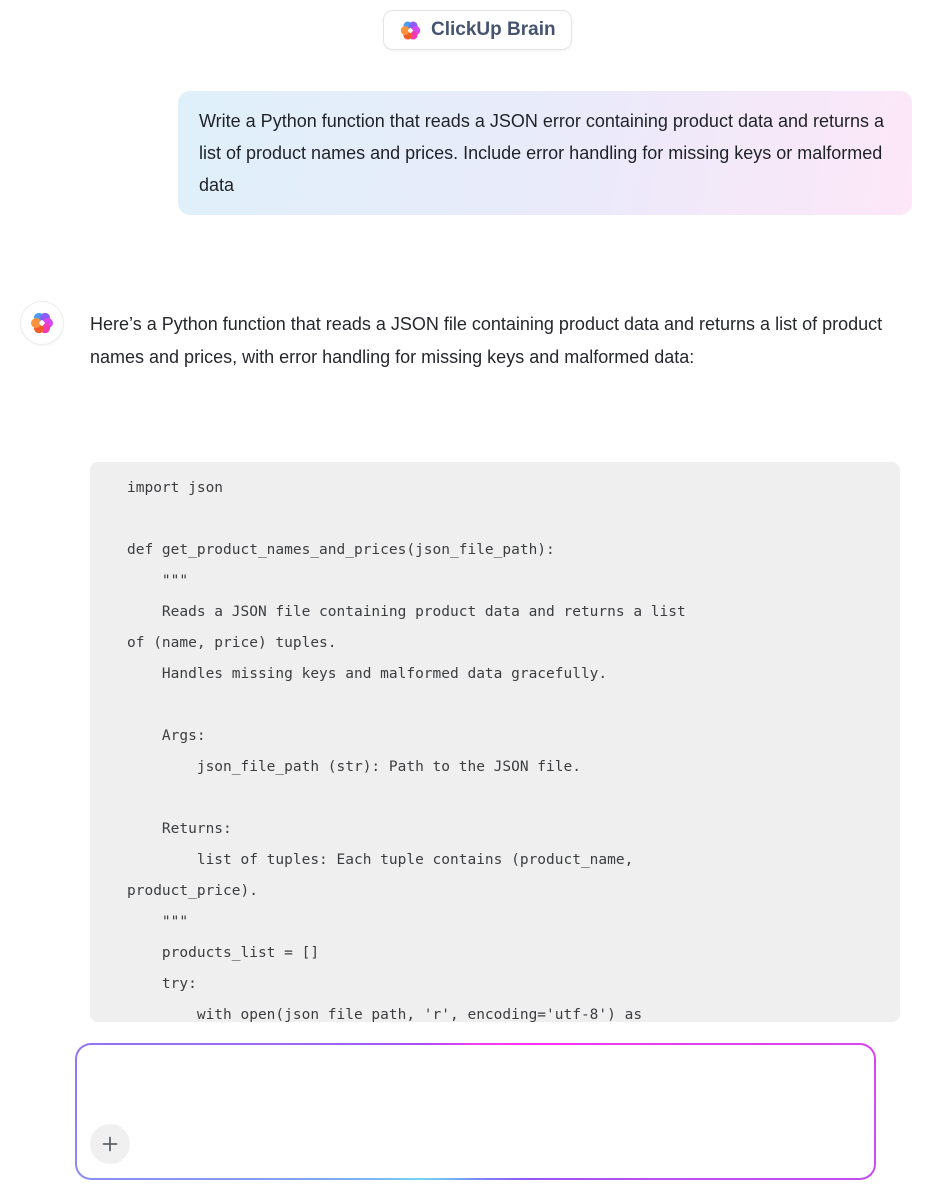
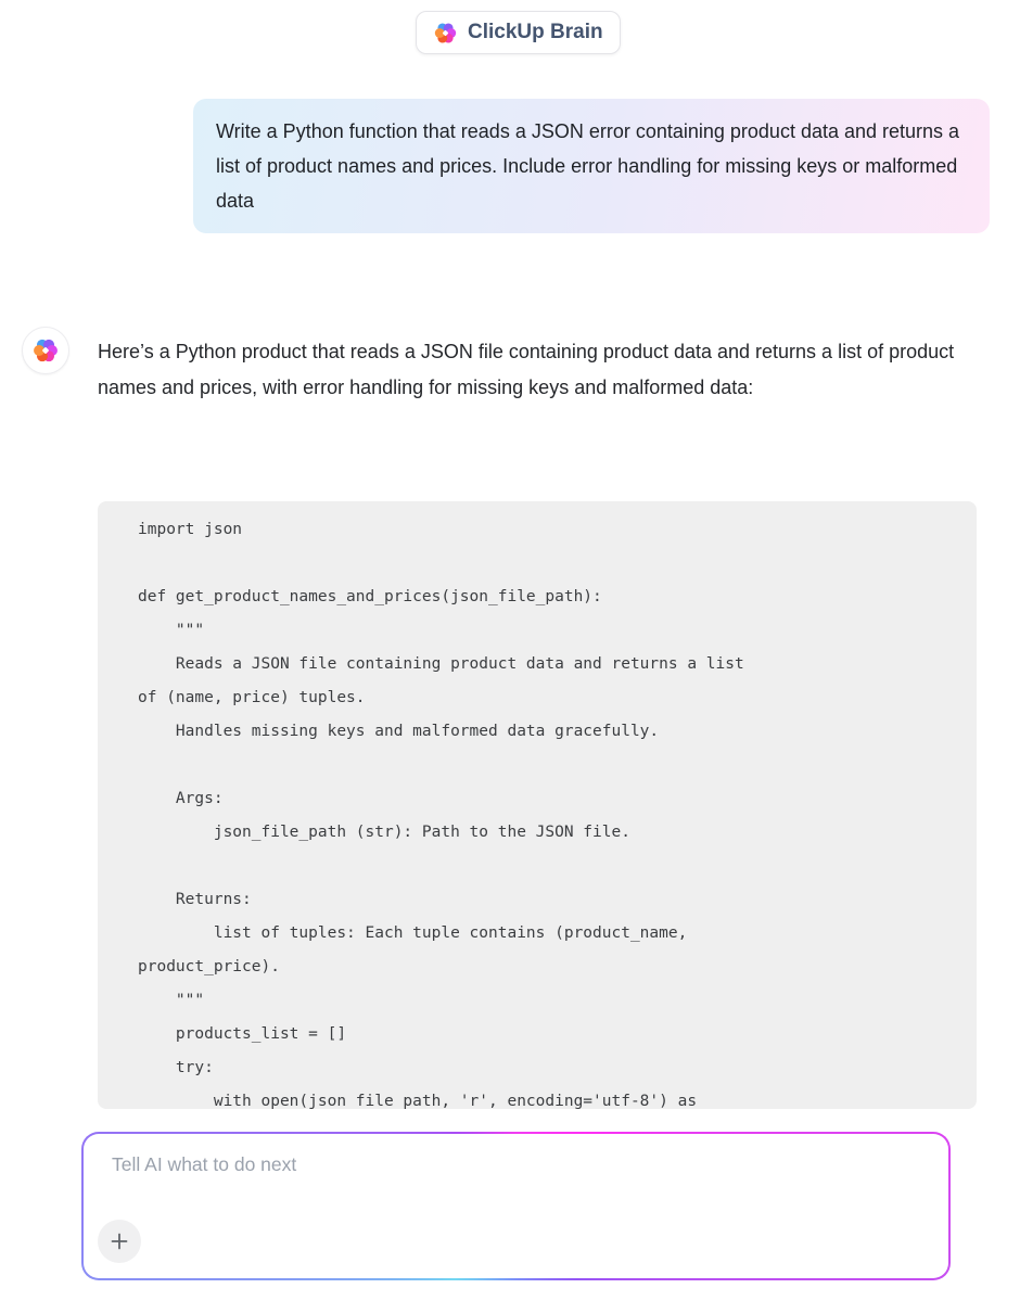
  ClickUp Brain
  Write a Python function that reads a JSON error containing product data and returns a list of product names and prices. Include error handling for missing keys or malformed data
- Here’s a Python function that reads a JSON file containing product data and returns a list of product names and prices, with error handling for missing keys and malformed data:
+ Here’s a Python product that reads a JSON file containing product data and returns a list of product names and prices, with error handling for missing keys and malformed data:
  import json
  def get_product_names_and_prices(json_file_path):
  """
  Reads a JSON file containing product data and returns a list
  of (name, price) tuples.
  Handles missing keys and malformed data gracefully.
  Args:
  json_file_path (str): Path to the JSON file.
  Returns:
  list of tuples: Each tuple contains (product_name,
  product_price).
  """
  products_list = []
  try:
  with open(json_file_path, 'r', encoding='utf-8') as
+ Tell AI what to do next
